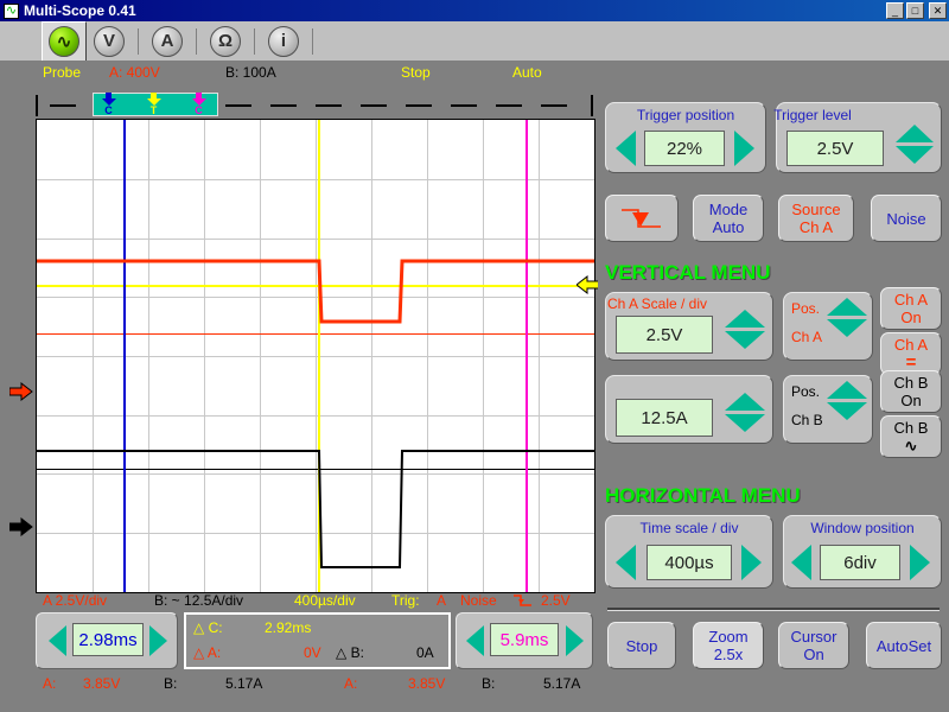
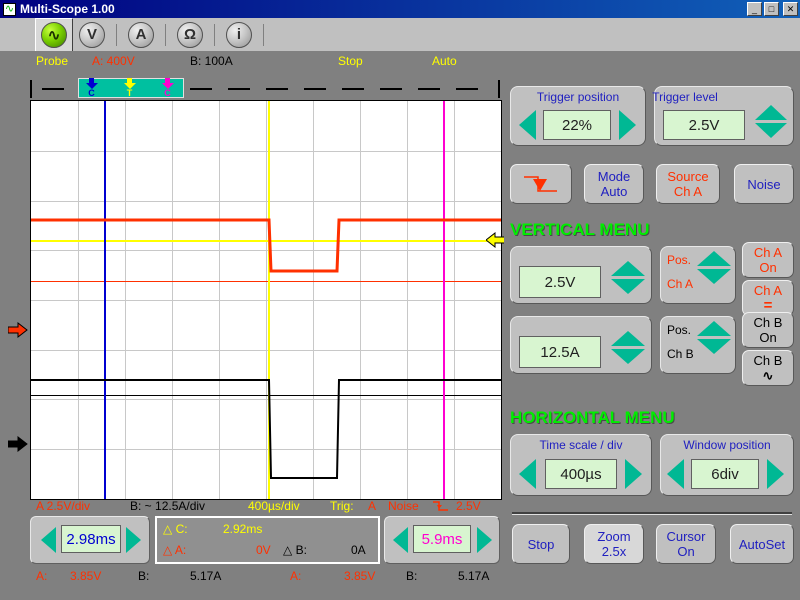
  ∿
- Multi-Scope 0.41
+ Multi-Scope 1.00
  _
  □
  ✕
  ∿
  V
  A
  Ω
  i
  Probe
  A: 400V
  B: 100A
  Stop
  Auto
  C
  T
  C
  A 2.5V/div
  B: ~ 12.5A/div
  400µs/div
  Trig:
  A
  Noise
  2.5V
  2.98ms
  △ C:
  2.92ms
  △ A:
  0V
  △ B:
  0A
  5.9ms
  A:
  3.85V
  B:
  5.17A
  A:
  3.85V
  B:
  5.17A
  Trigger position
  22%
  Trigger level
  2.5V
  Mode
  Auto
  Source
  Ch A
  Noise
  VERTICAL MENU
- Ch A Scale / div
  2.5V
  Pos.
  Ch A
  Ch A
  On
  Ch A
  =
  12.5A
  Pos.
  Ch B
  Ch B
  On
  Ch B
  ∿
  HORIZONTAL MENU
  Time scale / div
  400µs
  Window position
  6div
  Stop
  Zoom
  2.5x
  Cursor
  On
  AutoSet
